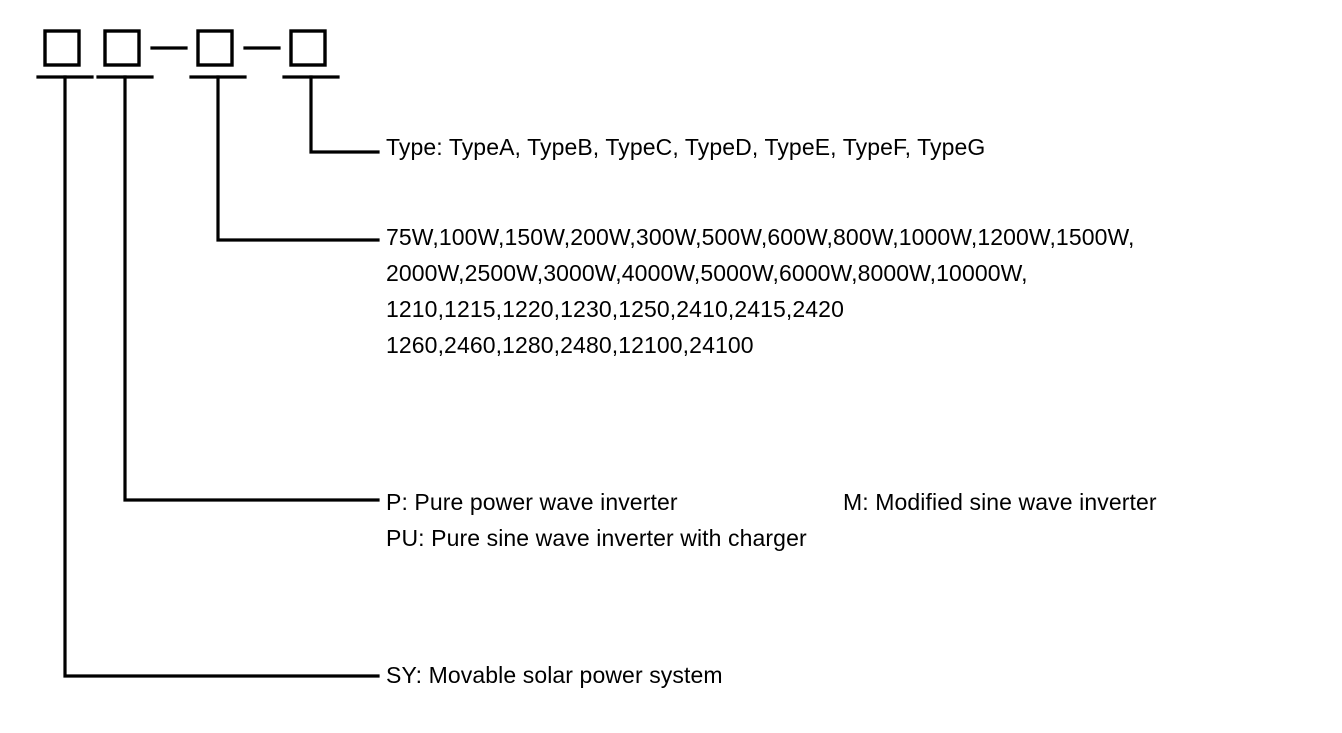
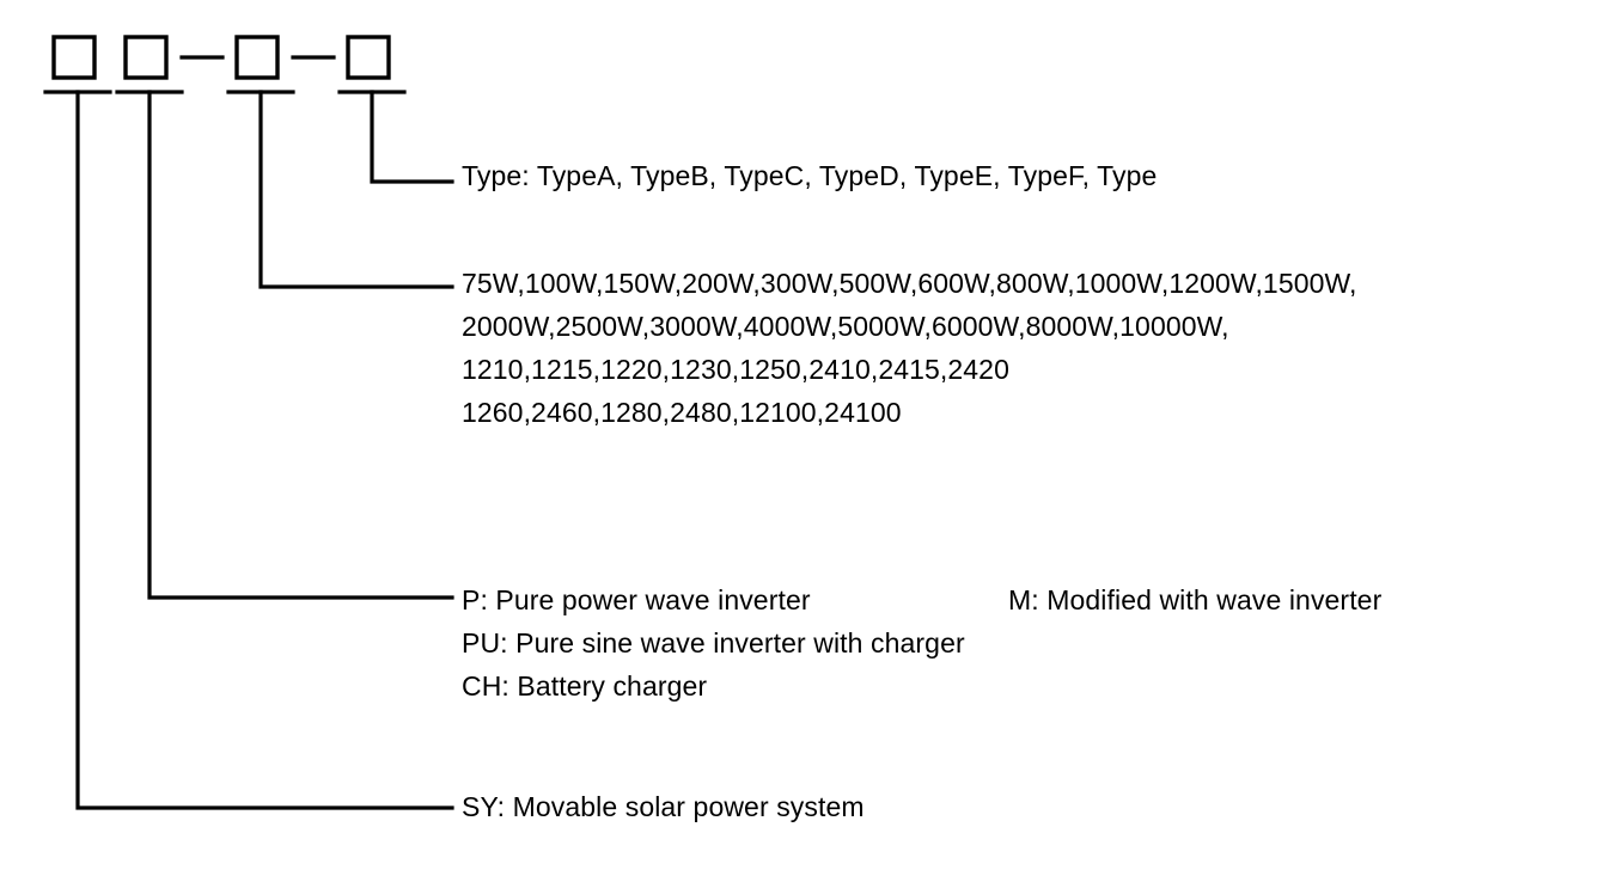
- Type: TypeA, TypeB, TypeC, TypeD, TypeE, TypeF, TypeG
+ Type: TypeA, TypeB, TypeC, TypeD, TypeE, TypeF, Type
  75W,100W,150W,200W,300W,500W,600W,800W,1000W,1200W,1500W,
  2000W,2500W,3000W,4000W,5000W,6000W,8000W,10000W,
  1210,1215,1220,1230,1250,2410,2415,2420
  1260,2460,1280,2480,12100,24100
  P: Pure power wave inverter
  PU: Pure sine wave inverter with charger
+ CH: Battery charger
- M: Modified sine wave inverter
+ M: Modified with wave inverter
  SY: Movable solar power system
